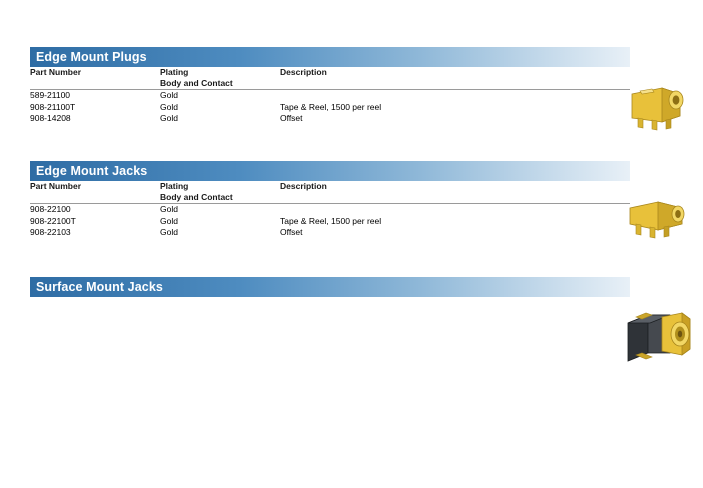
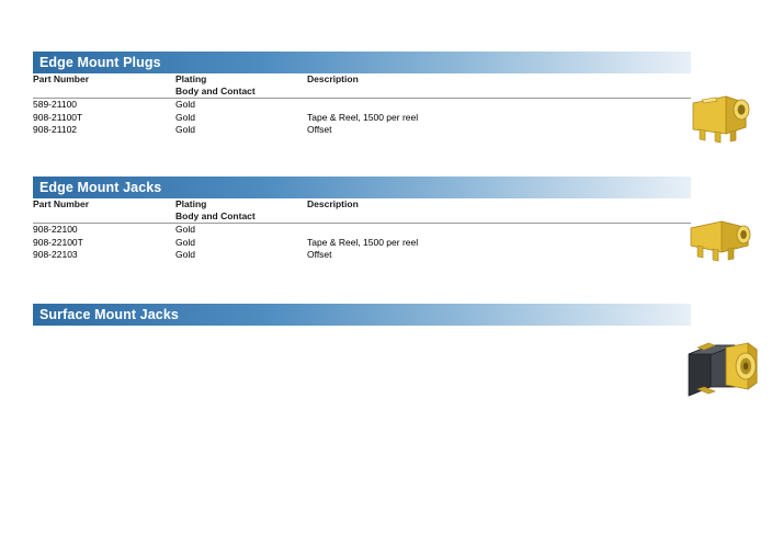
  Edge Mount Plugs
  Part Number	Plating Body and Contact	Description
  589-21100	Gold
  908-21100T	Gold	Tape & Reel, 1500 per reel
- 908-14208	Gold	Offset
+ 908-21102	Gold	Offset
  Edge Mount Jacks
  Part Number	Plating Body and Contact	Description
  908-22100	Gold
  908-22100T	Gold	Tape & Reel, 1500 per reel
  908-22103	Gold	Offset
  Surface Mount Jacks
